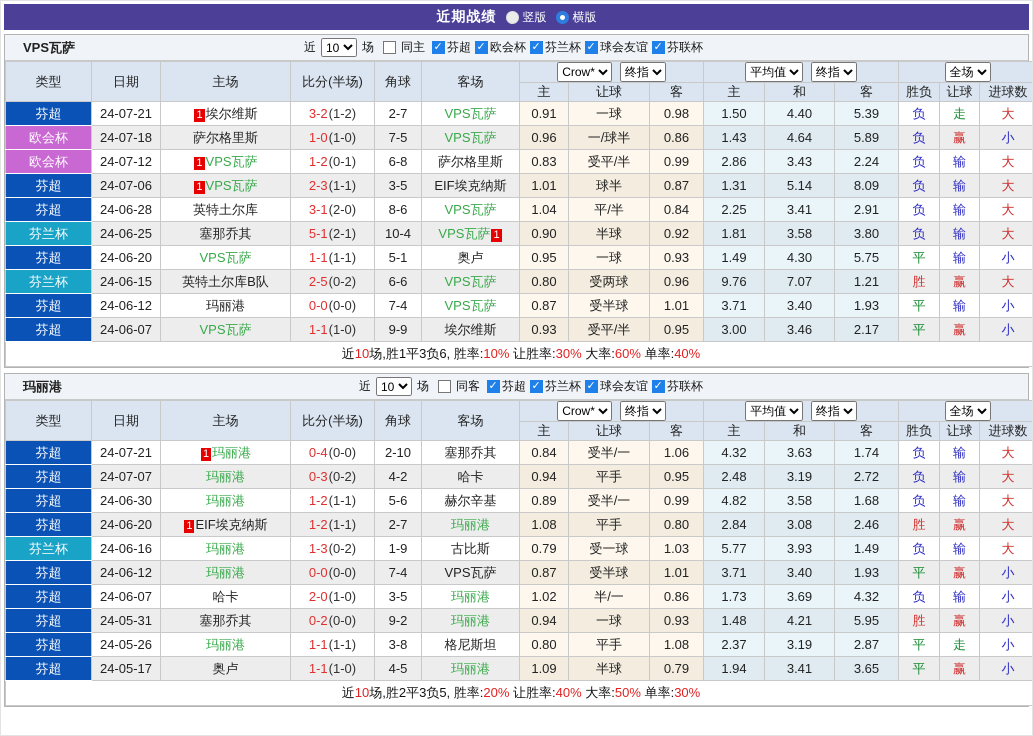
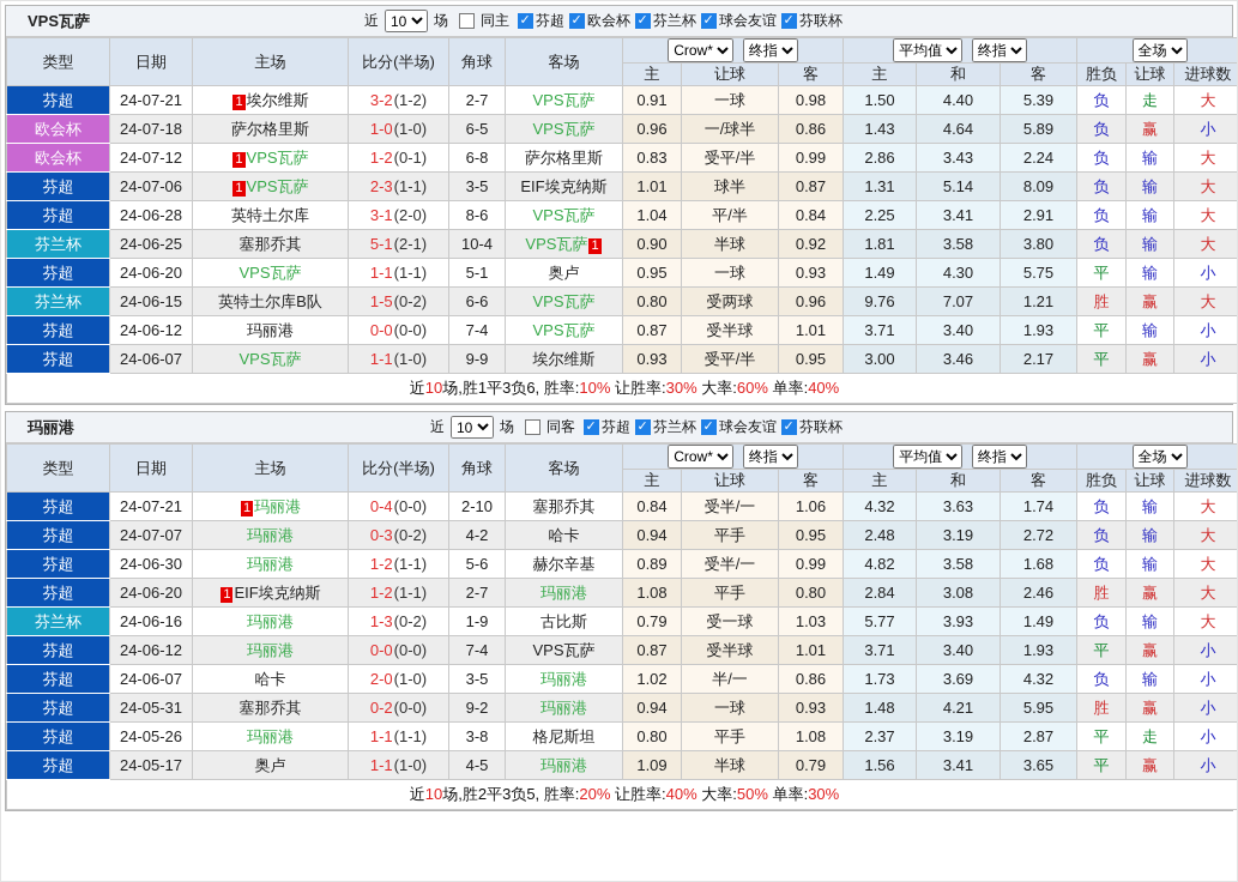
- 近期战绩
- 竖版
- 横版
  VPS瓦萨
  近
  10
  场
  同主
  芬超
  欧会杯
  芬兰杯
  球会友谊
  芬联杯
  类型	日期	主场	比分(半场)	角球	客场	Crow* 终指	平均值 终指	全场
  主	让球	客	主	和	客	胜负	让球	进球数
  芬超	24-07-21	1 埃尔维斯	3-2(1-2)	2-7	VPS瓦萨	0.91	一球	0.98	1.50	4.40	5.39	负	走	大
- 欧会杯	24-07-18	萨尔格里斯	1-0(1-0)	7-5	VPS瓦萨	0.96	一/球半	0.86	1.43	4.64	5.89	负	赢	小
+ 欧会杯	24-07-18	萨尔格里斯	1-0(1-0)	6-5	VPS瓦萨	0.96	一/球半	0.86	1.43	4.64	5.89	负	赢	小
  欧会杯	24-07-12	1 VPS瓦萨	1-2(0-1)	6-8	萨尔格里斯	0.83	受平/半	0.99	2.86	3.43	2.24	负	输	大
  芬超	24-07-06	1 VPS瓦萨	2-3(1-1)	3-5	EIF埃克纳斯	1.01	球半	0.87	1.31	5.14	8.09	负	输	大
  芬超	24-06-28	英特土尔库	3-1(2-0)	8-6	VPS瓦萨	1.04	平/半	0.84	2.25	3.41	2.91	负	输	大
  芬兰杯	24-06-25	塞那乔其	5-1(2-1)	10-4	VPS瓦萨 1	0.90	半球	0.92	1.81	3.58	3.80	负	输	大
  芬超	24-06-20	VPS瓦萨	1-1(1-1)	5-1	奥卢	0.95	一球	0.93	1.49	4.30	5.75	平	输	小
- 芬兰杯	24-06-15	英特土尔库B队	2-5(0-2)	6-6	VPS瓦萨	0.80	受两球	0.96	9.76	7.07	1.21	胜	赢	大
+ 芬兰杯	24-06-15	英特土尔库B队	1-5(0-2)	6-6	VPS瓦萨	0.80	受两球	0.96	9.76	7.07	1.21	胜	赢	大
  芬超	24-06-12	玛丽港	0-0(0-0)	7-4	VPS瓦萨	0.87	受半球	1.01	3.71	3.40	1.93	平	输	小
  芬超	24-06-07	VPS瓦萨	1-1(1-0)	9-9	埃尔维斯	0.93	受平/半	0.95	3.00	3.46	2.17	平	赢	小
  近10场,胜1平3负6, 胜率:10% 让胜率:30% 大率:60% 单率:40%
  玛丽港
  近
  10
  场
  同客
  芬超
  芬兰杯
  球会友谊
  芬联杯
  类型	日期	主场	比分(半场)	角球	客场	Crow* 终指	平均值 终指	全场
  主	让球	客	主	和	客	胜负	让球	进球数
  芬超	24-07-21	1 玛丽港	0-4(0-0)	2-10	塞那乔其	0.84	受半/一	1.06	4.32	3.63	1.74	负	输	大
  芬超	24-07-07	玛丽港	0-3(0-2)	4-2	哈卡	0.94	平手	0.95	2.48	3.19	2.72	负	输	大
  芬超	24-06-30	玛丽港	1-2(1-1)	5-6	赫尔辛基	0.89	受半/一	0.99	4.82	3.58	1.68	负	输	大
  芬超	24-06-20	1 EIF埃克纳斯	1-2(1-1)	2-7	玛丽港	1.08	平手	0.80	2.84	3.08	2.46	胜	赢	大
  芬兰杯	24-06-16	玛丽港	1-3(0-2)	1-9	古比斯	0.79	受一球	1.03	5.77	3.93	1.49	负	输	大
  芬超	24-06-12	玛丽港	0-0(0-0)	7-4	VPS瓦萨	0.87	受半球	1.01	3.71	3.40	1.93	平	赢	小
  芬超	24-06-07	哈卡	2-0(1-0)	3-5	玛丽港	1.02	半/一	0.86	1.73	3.69	4.32	负	输	小
  芬超	24-05-31	塞那乔其	0-2(0-0)	9-2	玛丽港	0.94	一球	0.93	1.48	4.21	5.95	胜	赢	小
  芬超	24-05-26	玛丽港	1-1(1-1)	3-8	格尼斯坦	0.80	平手	1.08	2.37	3.19	2.87	平	走	小
- 芬超	24-05-17	奥卢	1-1(1-0)	4-5	玛丽港	1.09	半球	0.79	1.94	3.41	3.65	平	赢	小
+ 芬超	24-05-17	奥卢	1-1(1-0)	4-5	玛丽港	1.09	半球	0.79	1.56	3.41	3.65	平	赢	小
  近10场,胜2平3负5, 胜率:20% 让胜率:40% 大率:50% 单率:30%
